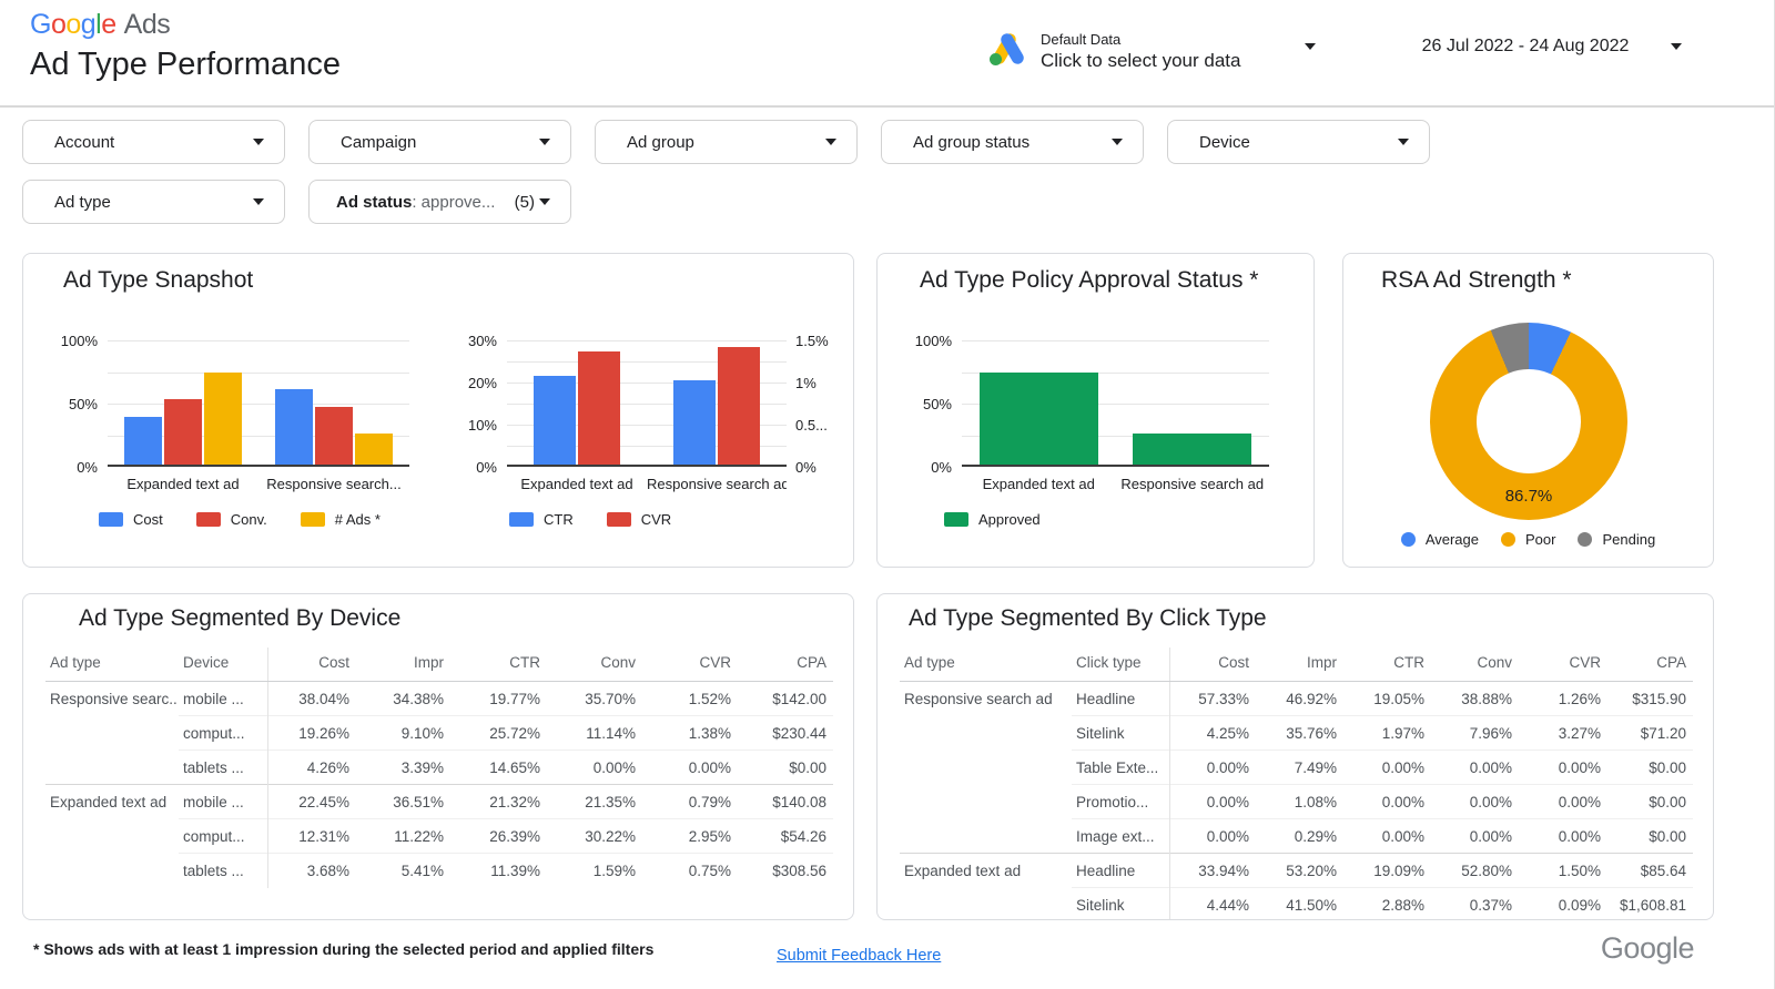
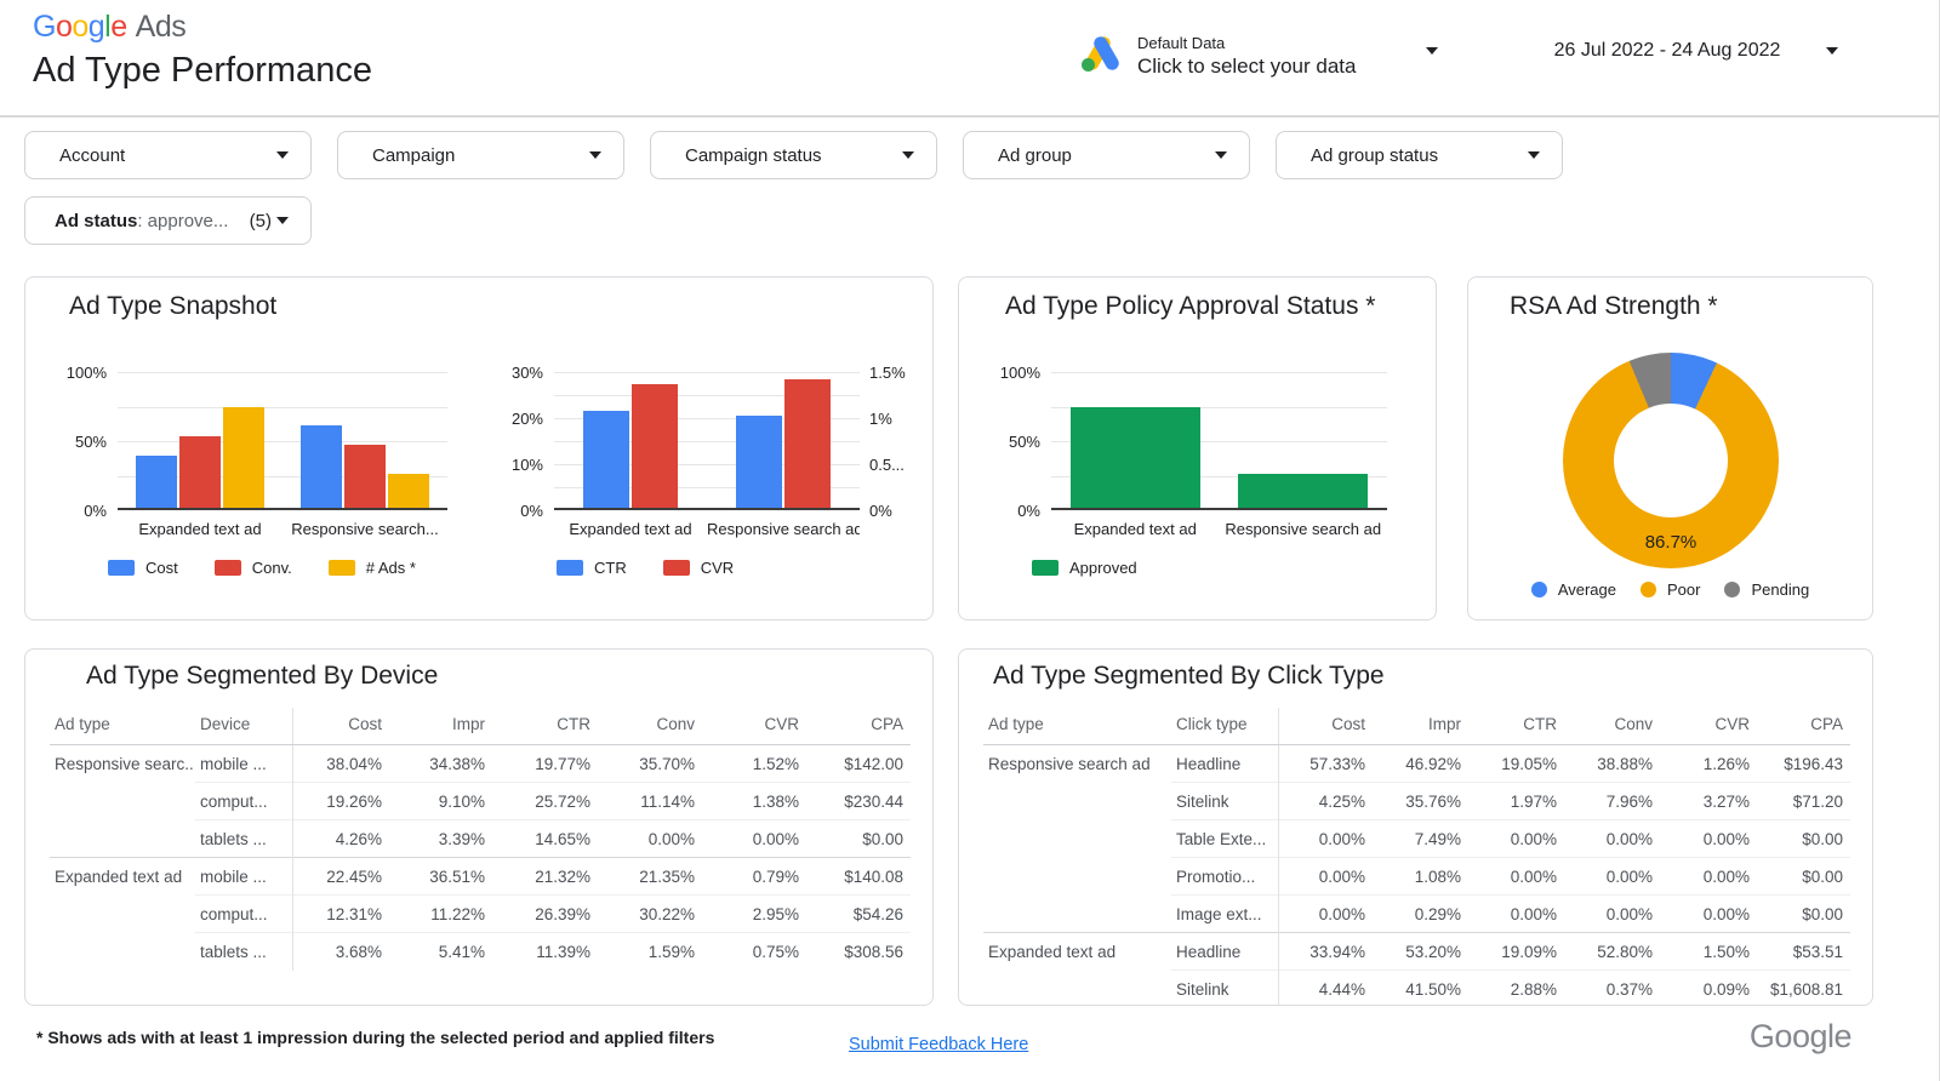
  Google Ads
  Ad Type Performance
  Default Data
  Click to select your data
  26 Jul 2022 - 24 Aug 2022
  Account
  Campaign
+ Campaign status
  Ad group
  Ad group status
- Device
- Ad type
  Ad status: approve...
  (5)
  Ad Type Snapshot
  100%
  50%
  0%
  Expanded text ad
  Responsive search...
  Cost
  Conv.
  # Ads *
  30%
  20%
  10%
  0%
  1.5%
  1%
  0.5...
  0%
  Expanded text ad
  Responsive search ad
  CTR
  CVR
  Ad Type Policy Approval Status *
  100%
  50%
  0%
  Expanded text ad
  Responsive search ad
  Approved
  RSA Ad Strength *
  86.7%
  Average
  Poor
  Pending
  Ad Type Segmented By Device
  Ad type	Device	Cost	Impr	CTR	Conv	CVR	CPA
  Responsive searc..	mobile ...	38.04%	34.38%	19.77%	35.70%	1.52%	$142.00
  	comput...	19.26%	9.10%	25.72%	11.14%	1.38%	$230.44
  	tablets ...	4.26%	3.39%	14.65%	0.00%	0.00%	$0.00
  Expanded text ad	mobile ...	22.45%	36.51%	21.32%	21.35%	0.79%	$140.08
  	comput...	12.31%	11.22%	26.39%	30.22%	2.95%	$54.26
  	tablets ...	3.68%	5.41%	11.39%	1.59%	0.75%	$308.56
  Ad Type Segmented By Click Type
  Ad type	Click type	Cost	Impr	CTR	Conv	CVR	CPA
- Responsive search ad	Headline	57.33%	46.92%	19.05%	38.88%	1.26%	$315.90
+ Responsive search ad	Headline	57.33%	46.92%	19.05%	38.88%	1.26%	$196.43
  	Sitelink	4.25%	35.76%	1.97%	7.96%	3.27%	$71.20
  	Table Exte...	0.00%	7.49%	0.00%	0.00%	0.00%	$0.00
  	Promotio...	0.00%	1.08%	0.00%	0.00%	0.00%	$0.00
  	Image ext...	0.00%	0.29%	0.00%	0.00%	0.00%	$0.00
- Expanded text ad	Headline	33.94%	53.20%	19.09%	52.80%	1.50%	$85.64
+ Expanded text ad	Headline	33.94%	53.20%	19.09%	52.80%	1.50%	$53.51
  	Sitelink	4.44%	41.50%	2.88%	0.37%	0.09%	$1,608.81
  * Shows ads with at least 1 impression during the selected period and applied filters
  Submit Feedback Here
  Google
